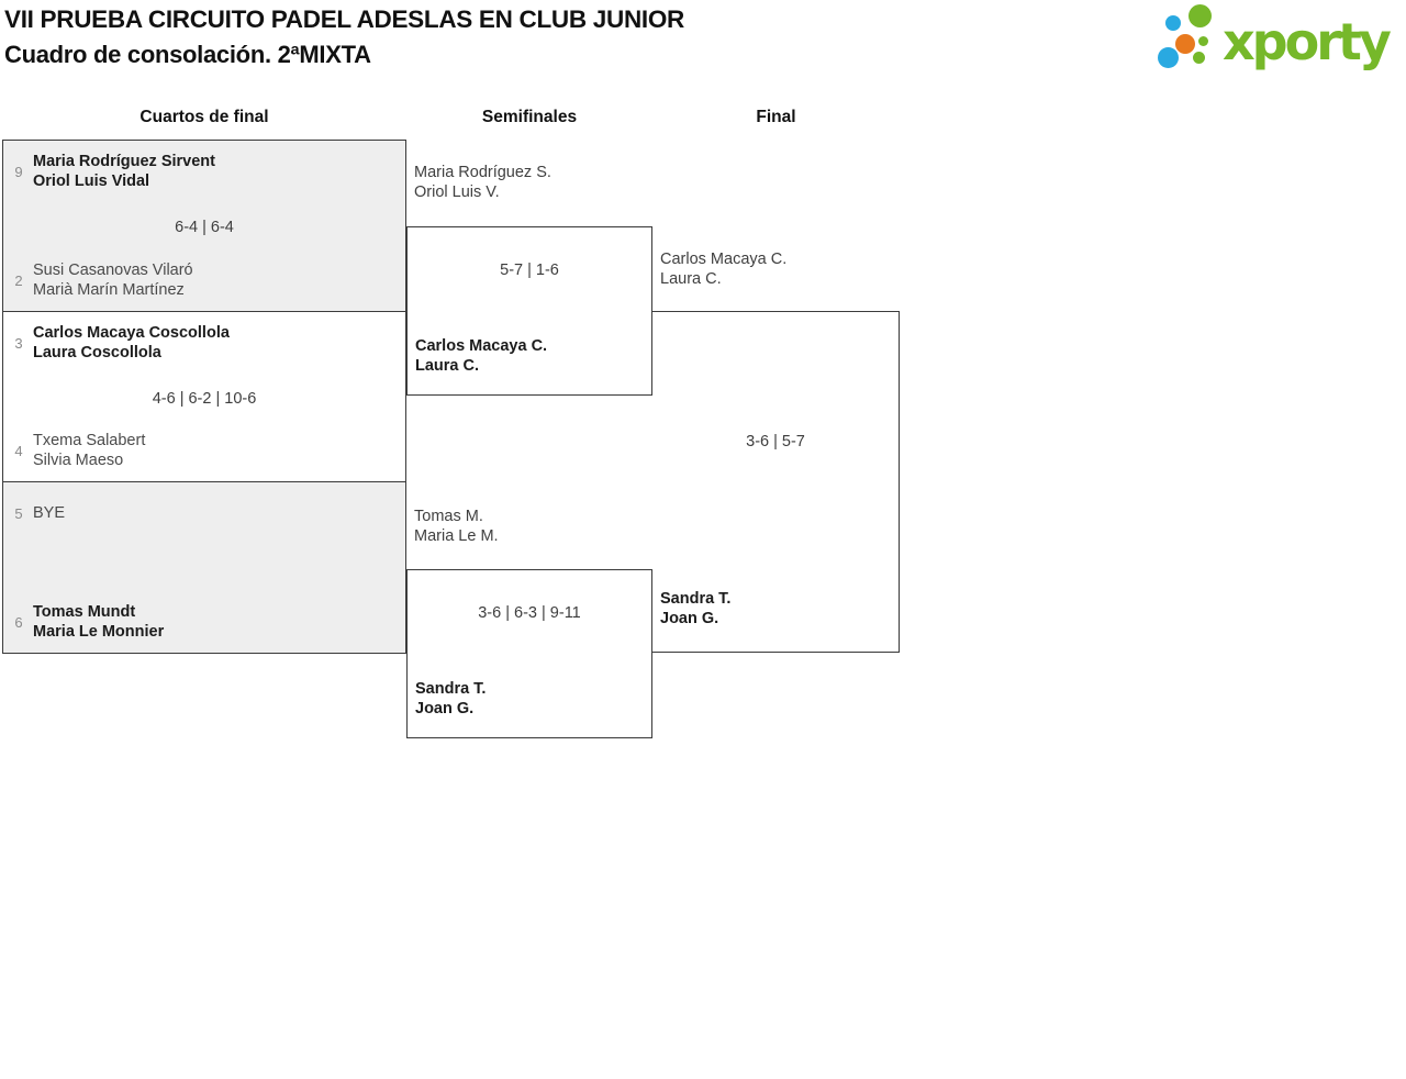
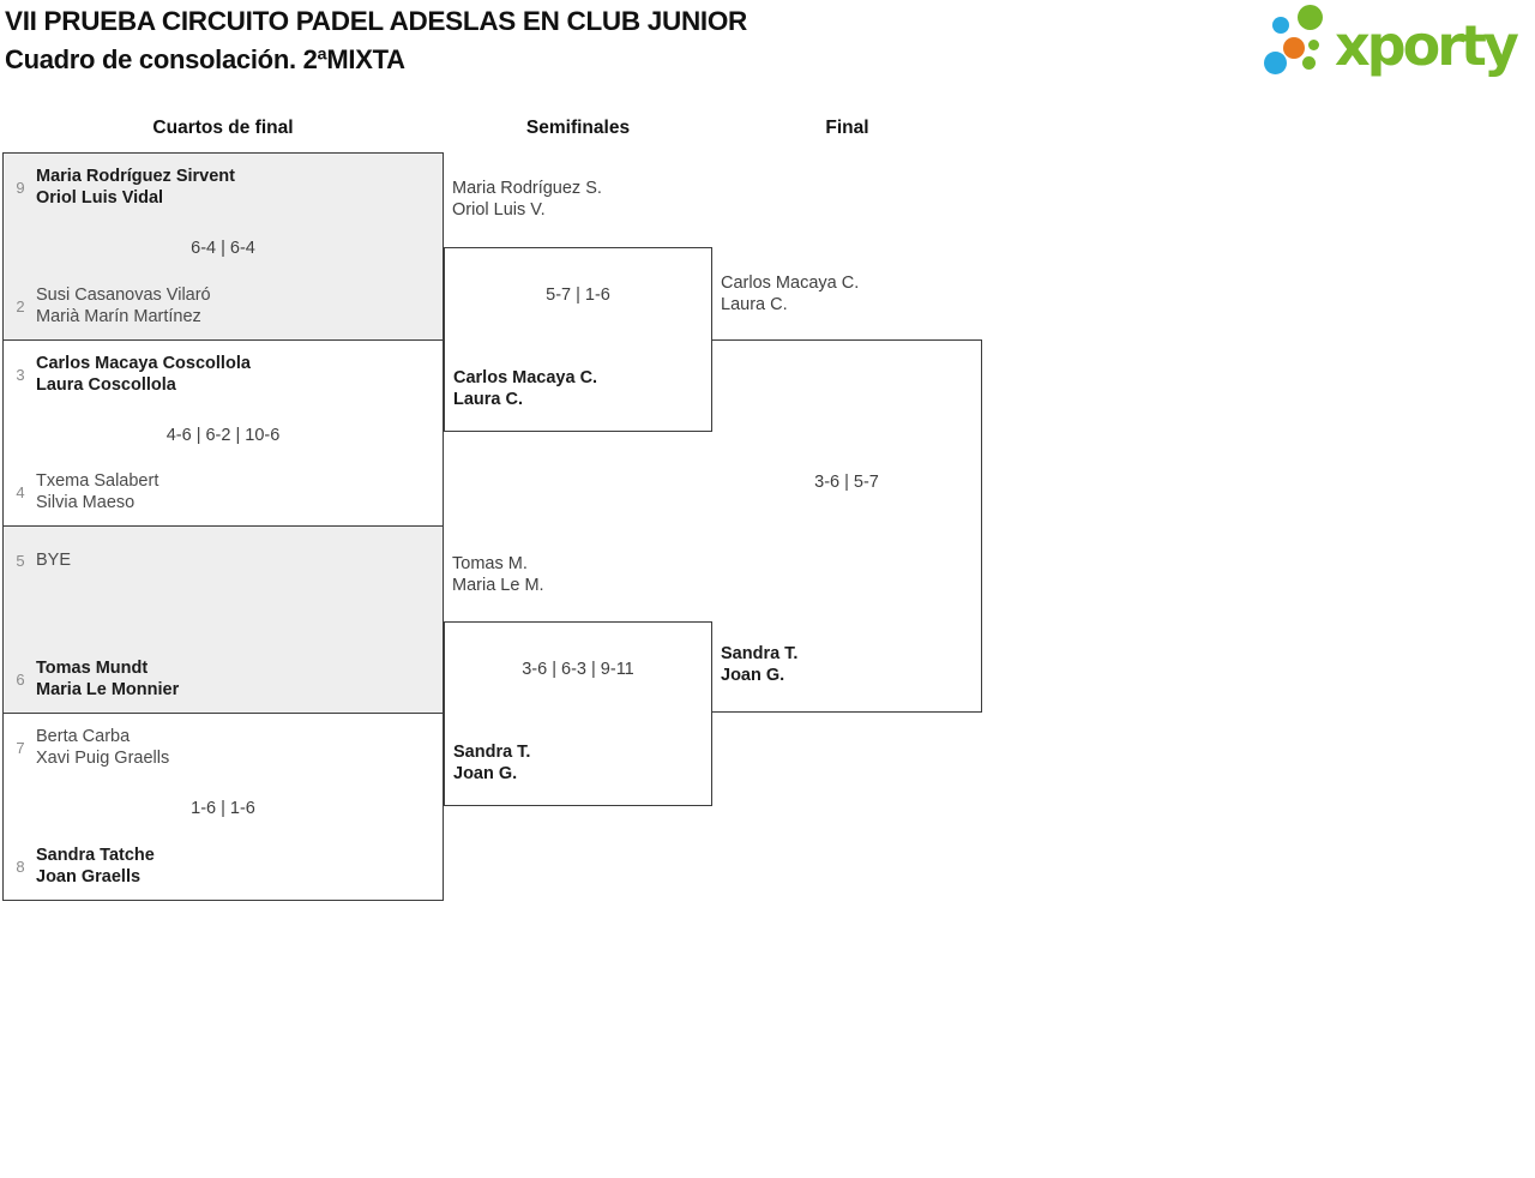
  VII PRUEBA CIRCUITO PADEL ADESLAS EN CLUB JUNIOR
  Cuadro de consolación. 2ªMIXTA
  xporty
  Cuartos de final
  Semifinales
  Final
  9
  Maria Rodríguez Sirvent
  Oriol Luis Vidal
  6-4 | 6-4
  2
  Susi Casanovas Vilaró
  Marià Marín Martínez
  3
  Carlos Macaya Coscollola
  Laura Coscollola
  4-6 | 6-2 | 10-6
  4
  Txema Salabert
  Silvia Maeso
  5
  BYE
  6
  Tomas Mundt
  Maria Le Monnier
+ 7
+ Berta Carba
+ Xavi Puig Graells
+ 1-6 | 1-6
+ 8
+ Sandra Tatche
+ Joan Graells
  Maria Rodríguez S.
  Oriol Luis V.
  5-7 | 1-6
  Carlos Macaya C.
  Laura C.
  Tomas M.
  Maria Le M.
  3-6 | 6-3 | 9-11
  Sandra T.
  Joan G.
  Carlos Macaya C.
  Laura C.
  3-6 | 5-7
  Sandra T.
  Joan G.
